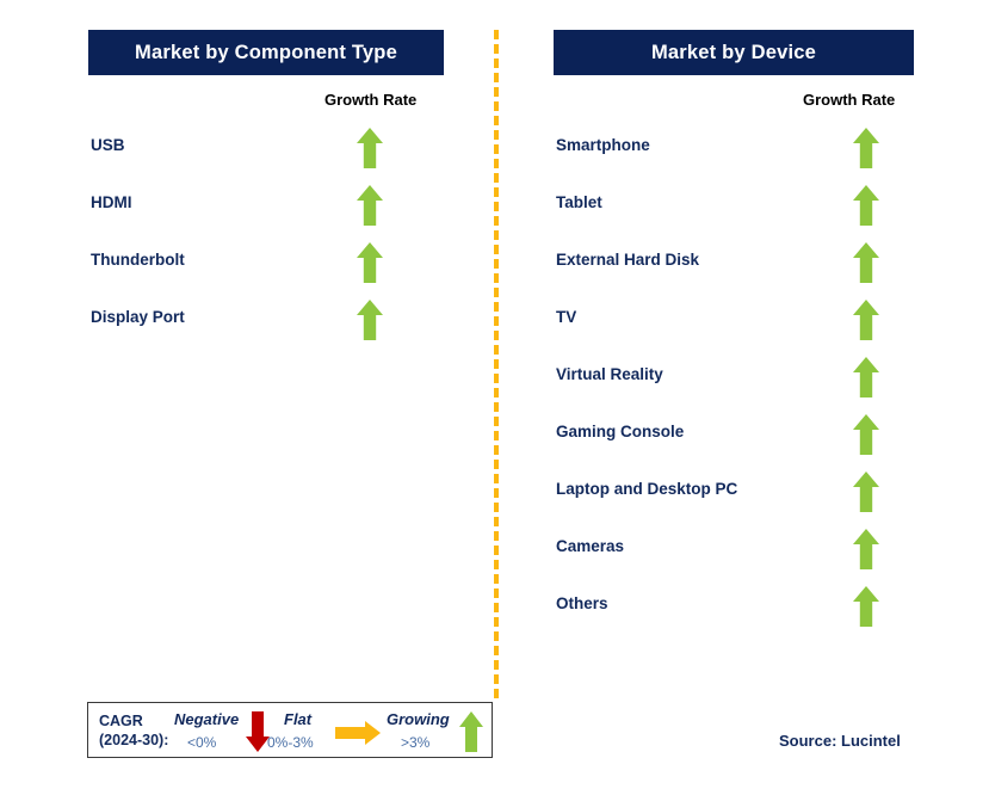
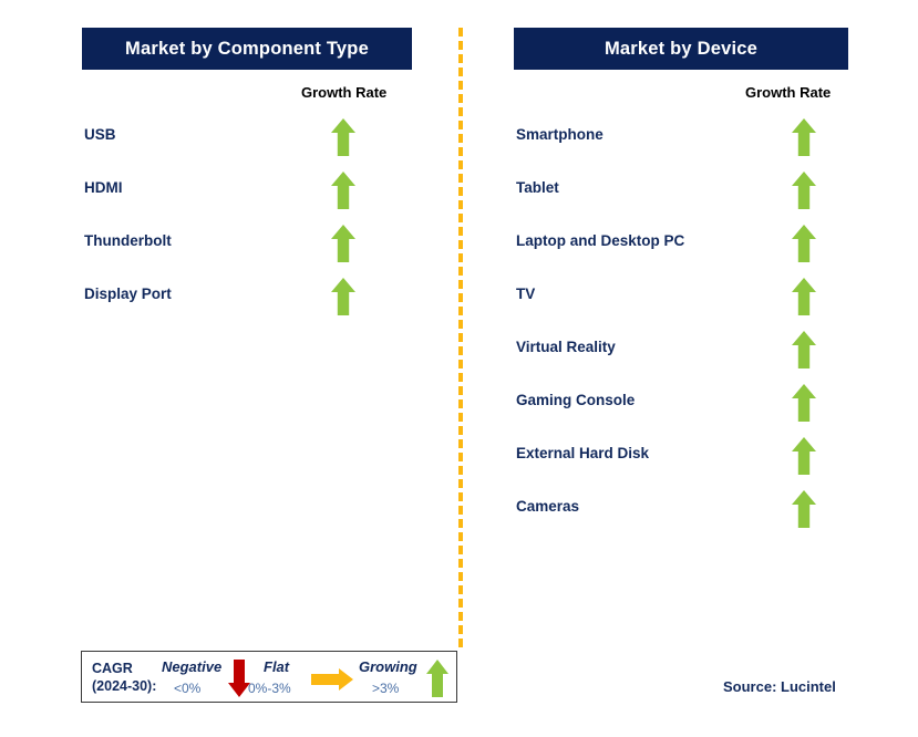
  Market by Component Type
  Market by Device
  Growth Rate
  Growth Rate
  USB
  HDMI
  Thunderbolt
  Display Port
  Smartphone
  Tablet
- External Hard Disk
+ Laptop and Desktop PC
  TV
  Virtual Reality
  Gaming Console
- Laptop and Desktop PC
+ External Hard Disk
  Cameras
- Others
  CAGR
  (2024-30):
  Negative
  <0%
  Flat
  0%-3%
  Growing
  >3%
  Source: Lucintel
